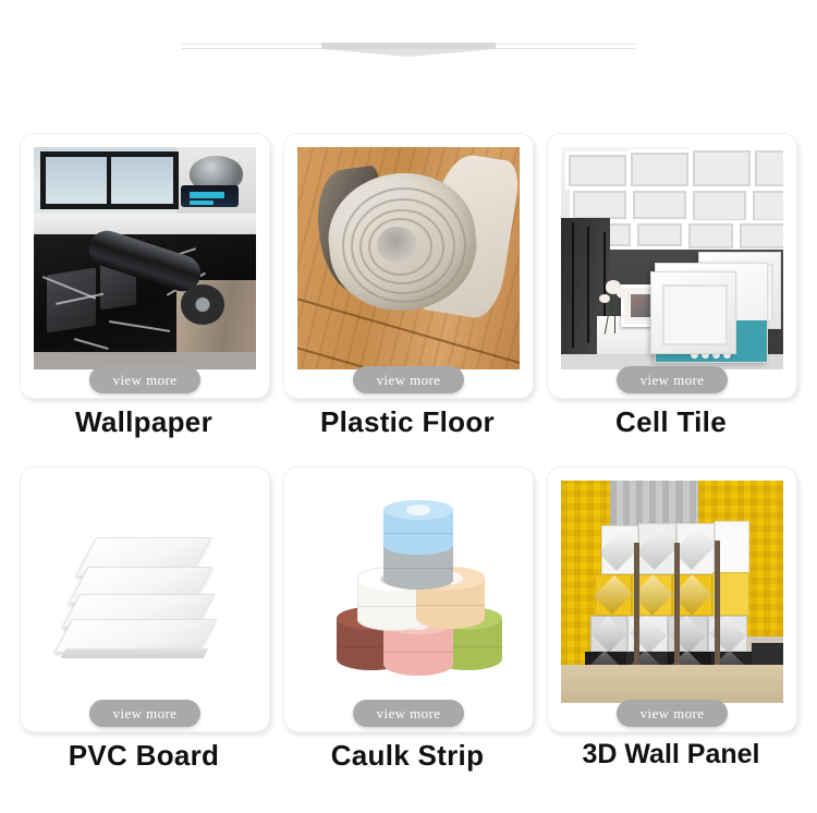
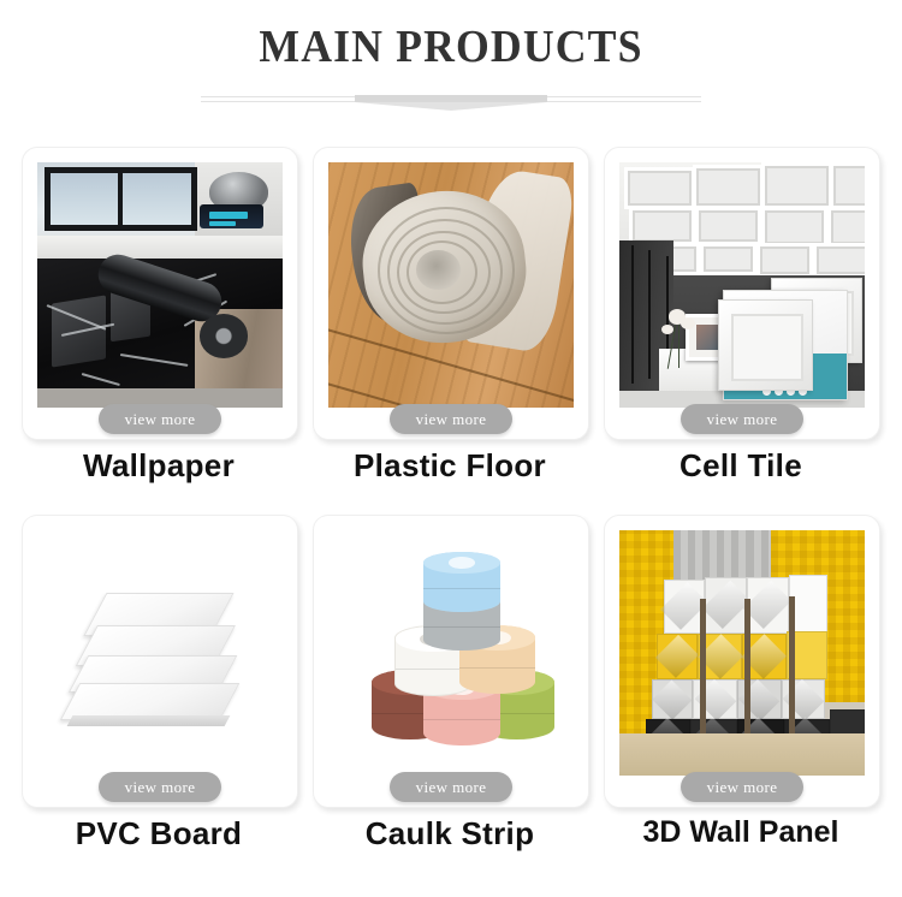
+ MAIN PRODUCTS
  view more
  Wallpaper
  view more
  Plastic Floor
  view more
  Cell Tile
  view more
  PVC Board
  view more
  Caulk Strip
  view more
  3D Wall Panel
